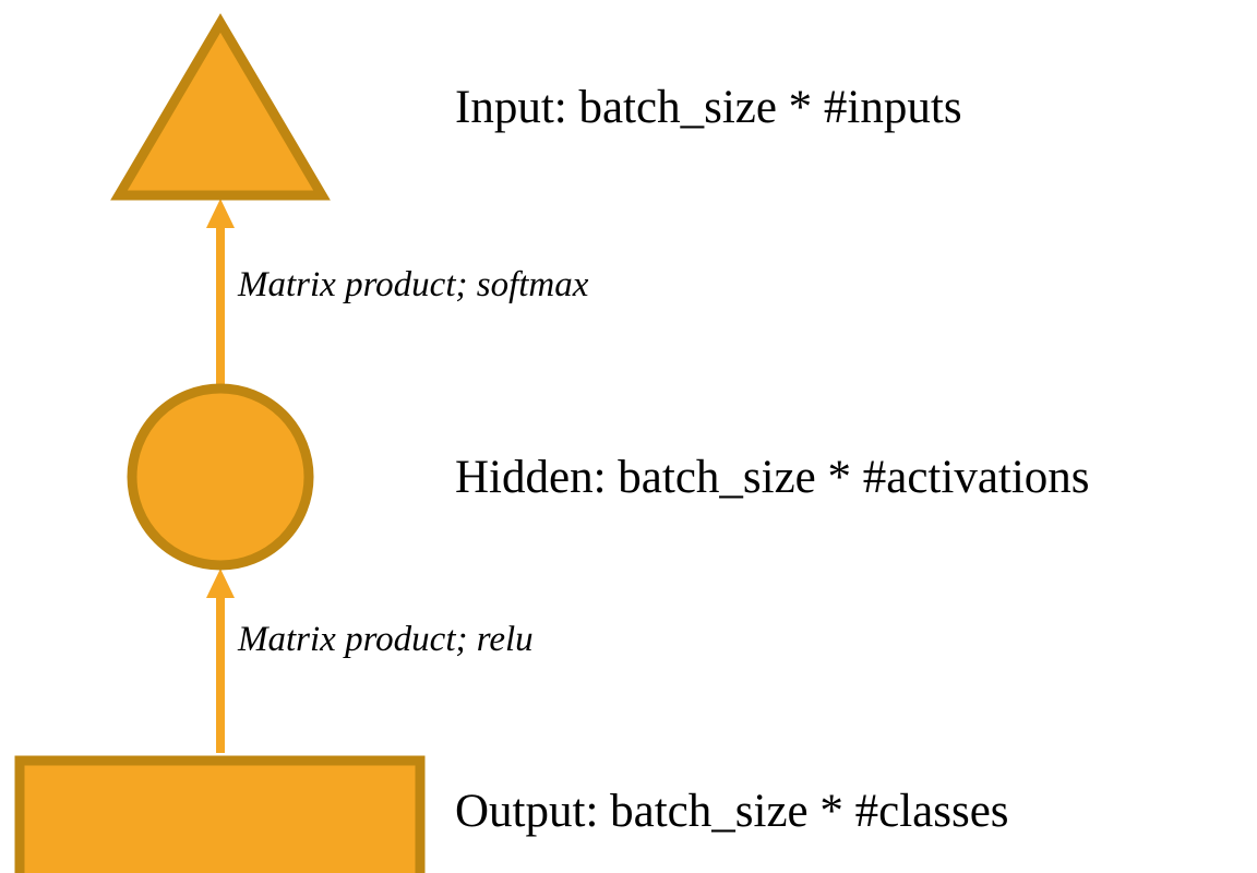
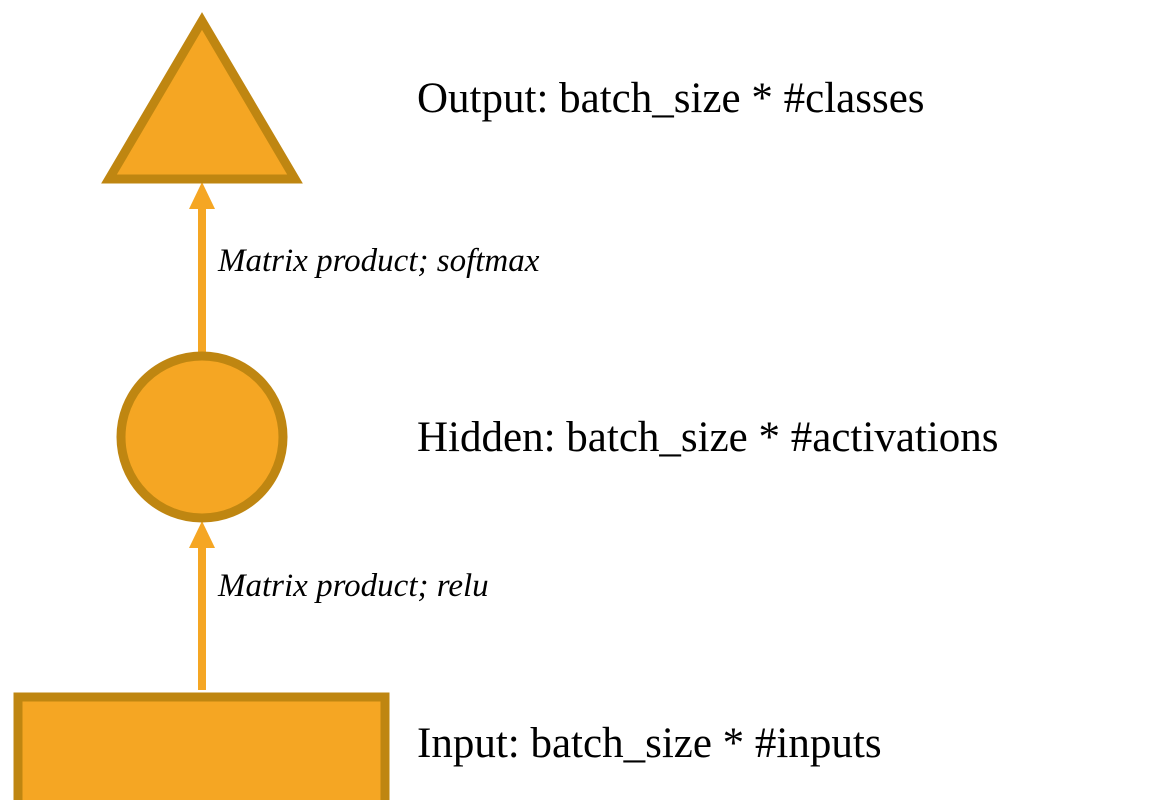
- Input: batch_size * #inputs
+ Output: batch_size * #classes
  Matrix product; softmax
  Hidden: batch_size * #activations
  Matrix product; relu
- Output: batch_size * #classes
+ Input: batch_size * #inputs
